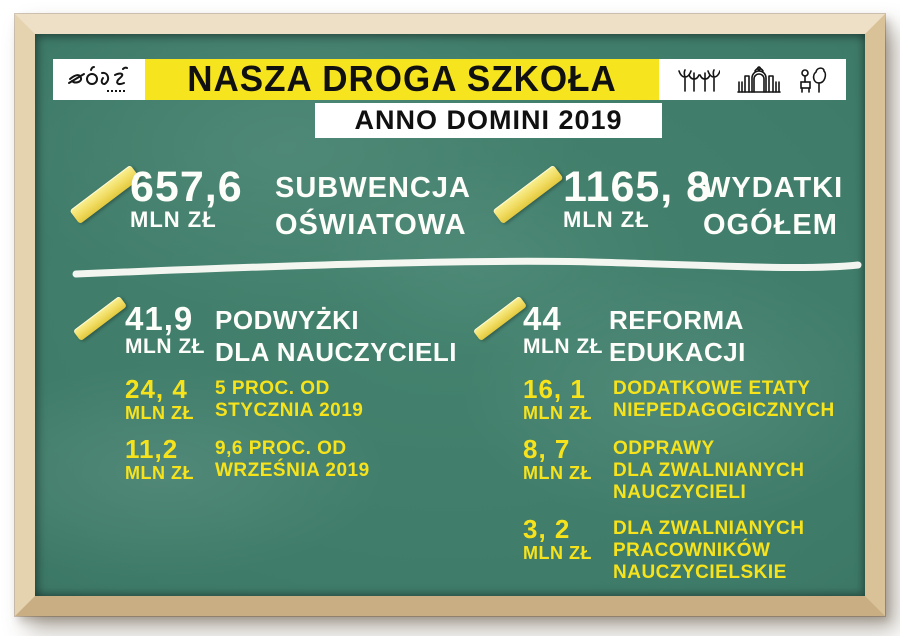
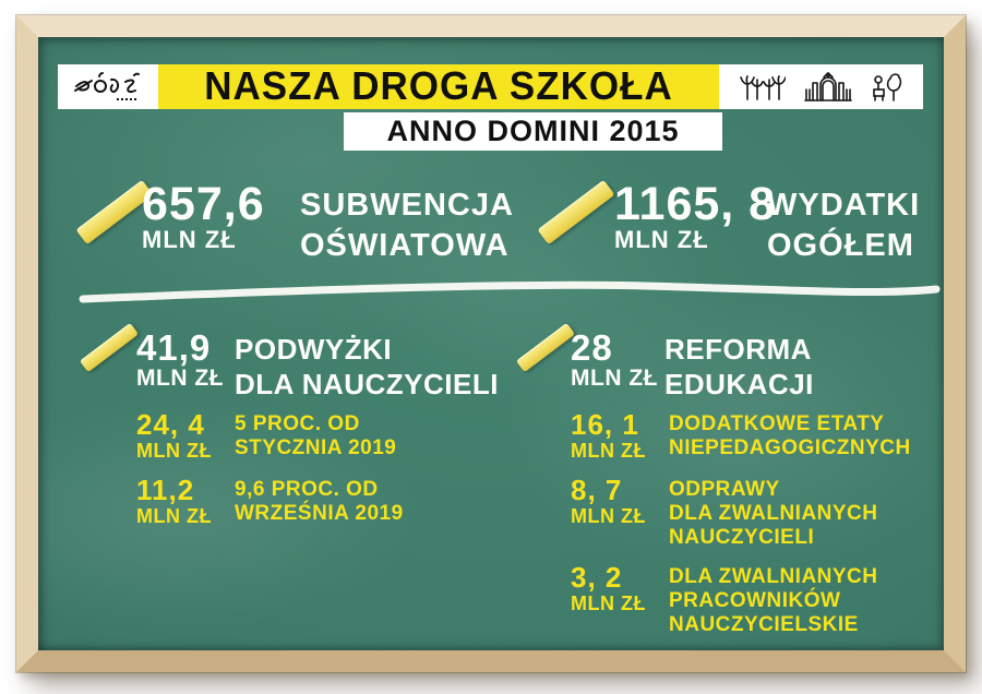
  NASZA DROGA SZKOŁA
- ANNO DOMINI 2019
+ ANNO DOMINI 2015
  657,6
  MLN ZŁ
  SUBWENCJA
  OŚWIATOWA
  1165, 8
  MLN ZŁ
  WYDATKI
  OGÓŁEM
  41,9
  MLN ZŁ
  PODWYŻKI
  DLA NAUCZYCIELI
  24, 4
  MLN ZŁ
  5 PROC. OD
  STYCZNIA 2019
  11,2
  MLN ZŁ
  9,6 PROC. OD
  WRZEŚNIA 2019
- 44
+ 28
  MLN ZŁ
  REFORMA
  EDUKACJI
  16, 1
  MLN ZŁ
  DODATKOWE ETATY
  NIEPEDAGOGICZNYCH
  8, 7
  MLN ZŁ
  ODPRAWY
  DLA ZWALNIANYCH
  NAUCZYCIELI
  3, 2
  MLN ZŁ
  DLA ZWALNIANYCH
  PRACOWNIKÓW
  NAUCZYCIELSKIE
